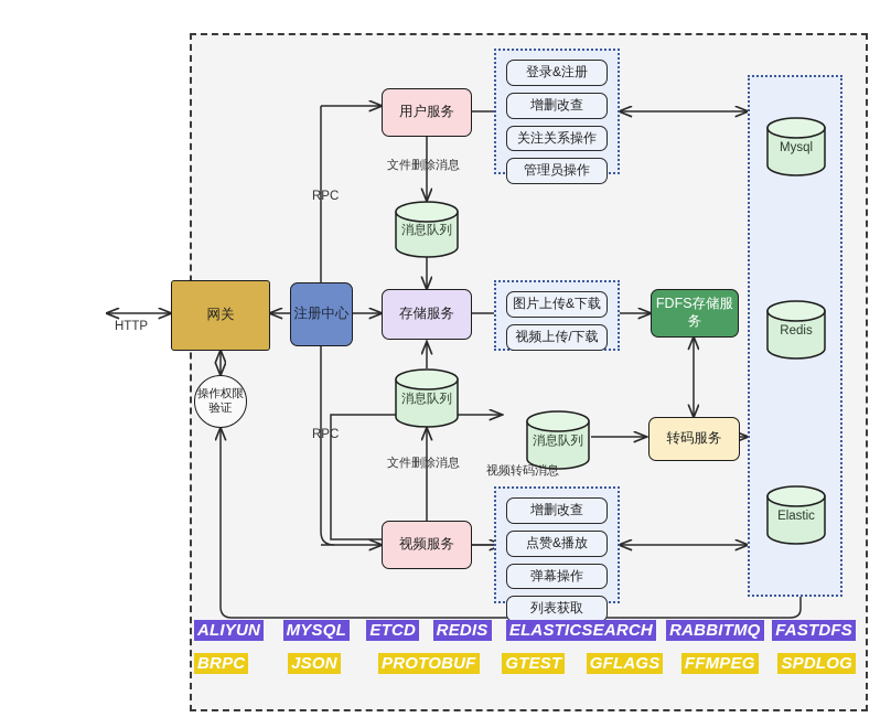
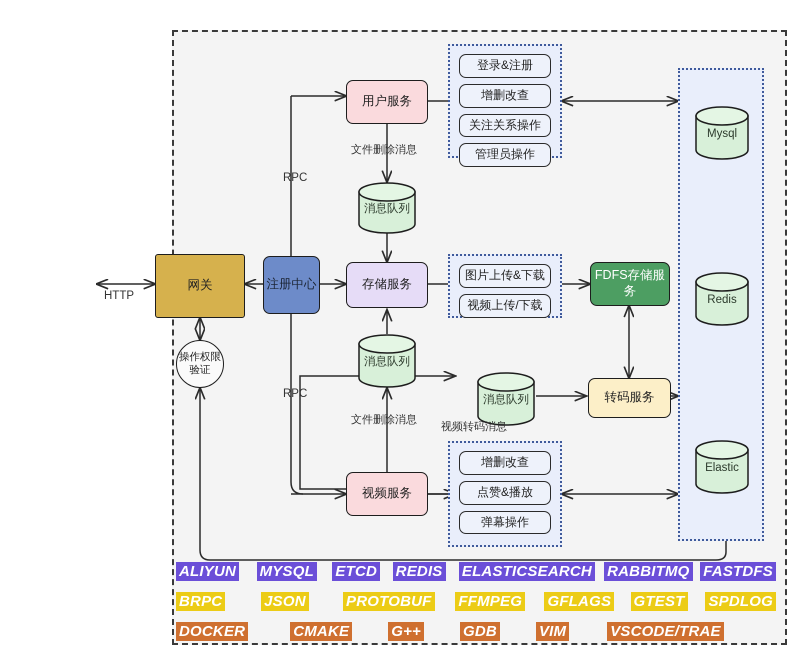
  网关
  注册中心
  用户服务
  存储服务
  视频服务
  FDFS存储服务
  转码服务
  操作权限
  验证
  消息队列
  消息队列
  消息队列
  登录&注册
  增删改查
  关注关系操作
  管理员操作
  图片上传&下载
  视频上传/下载
  增删改查
  点赞&播放
  弹幕操作
- 列表获取
  Mysql
  Redis
  Elastic
  HTTP
  RPC
  RPC
  文件删除消息
  文件删除消息
  视频转码消息
  ALIYUN
  MYSQL
  ETCD
  REDIS
  ELASTICSEARCH
  RABBITMQ
  FASTDFS
  BRPC
  JSON
  PROTOBUF
- GTEST
+ FFMPEG
  GFLAGS
- FFMPEG
+ GTEST
  SPDLOG
+ DOCKER
+ CMAKE
+ G++
+ GDB
+ VIM
+ VSCODE/TRAE
